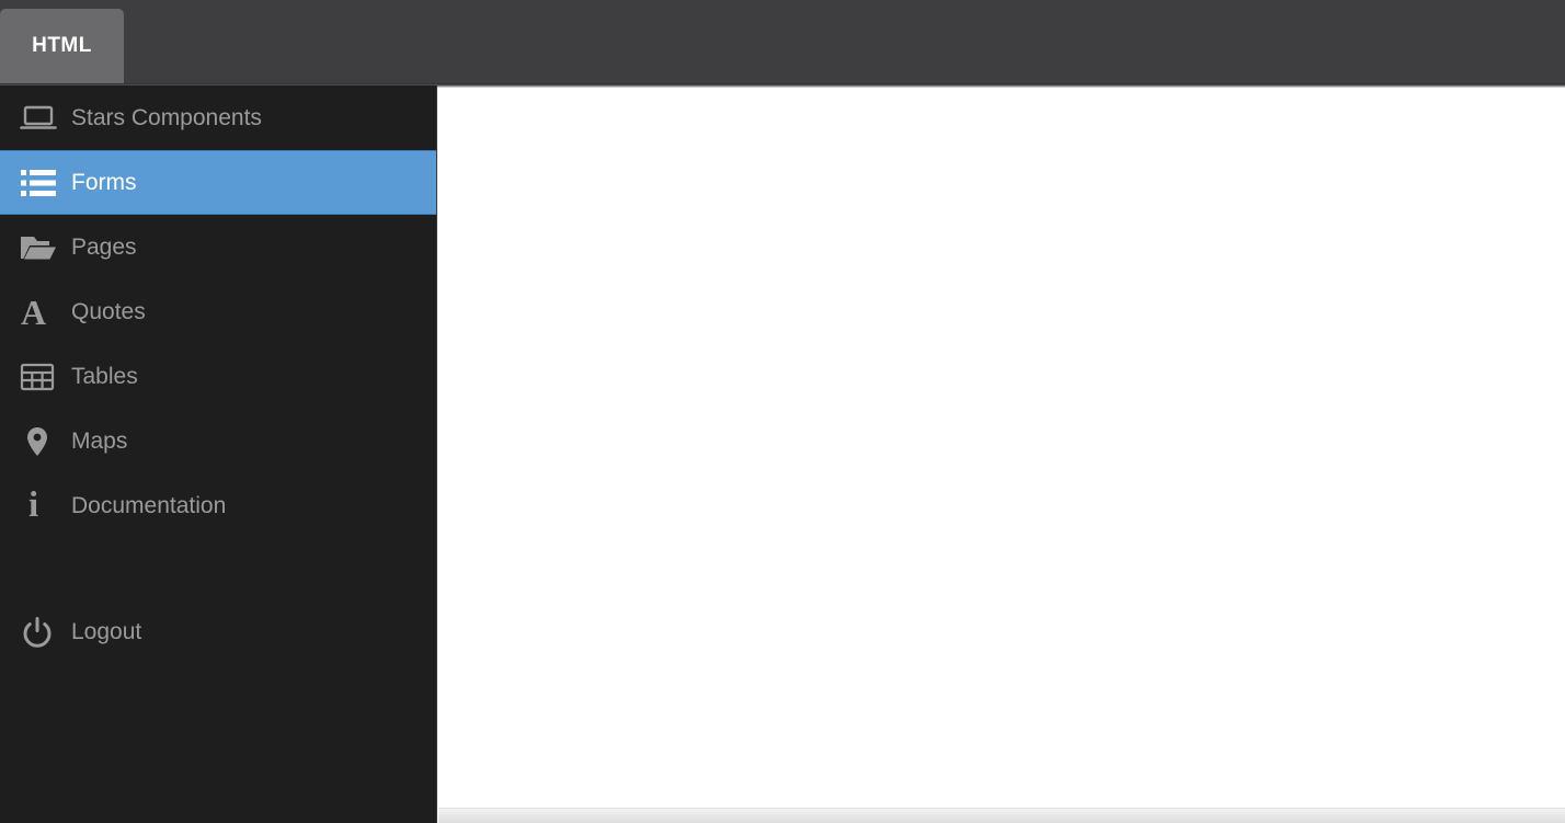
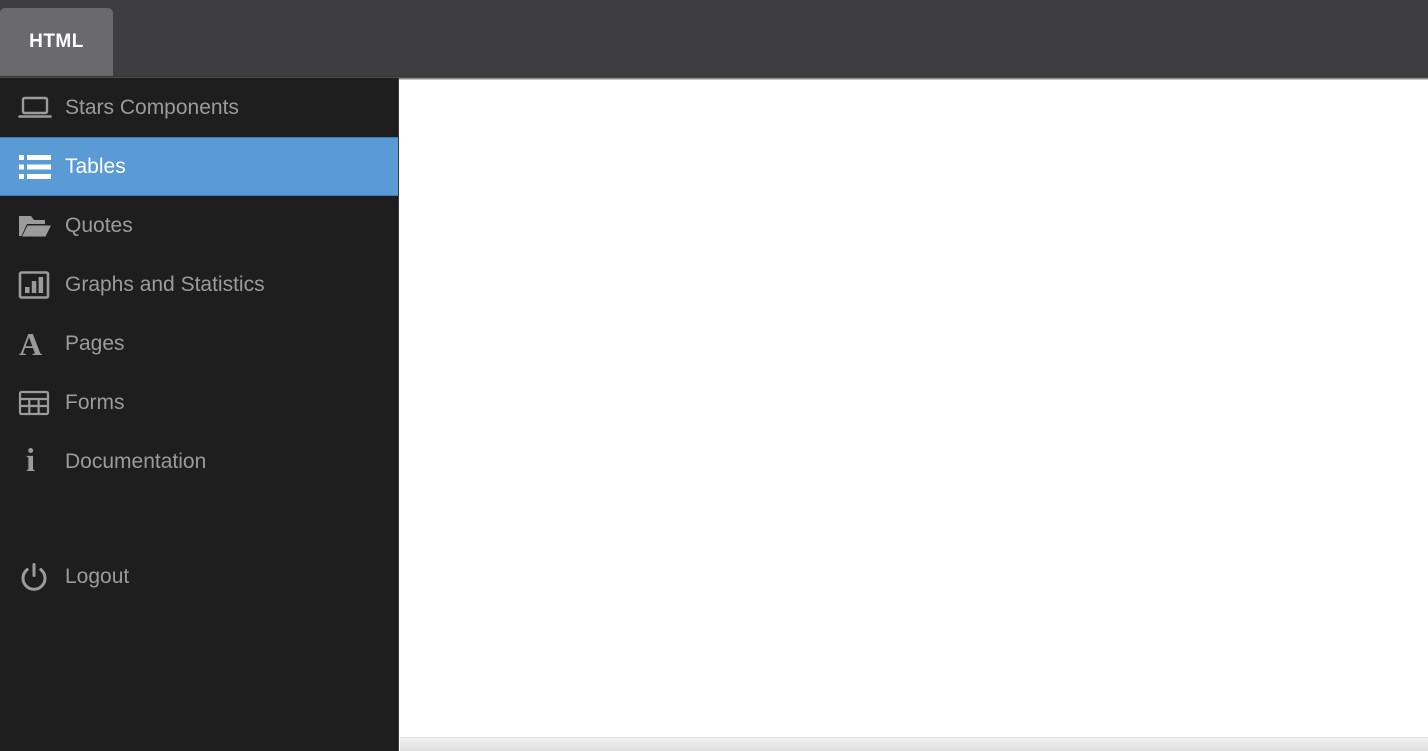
  HTML
  Stars Components
- Forms
+ Tables
- Pages
+ Quotes
+ Graphs and Statistics
  A
- Quotes
+ Pages
- Tables
+ Forms
- Maps
  i
  Documentation
  Logout
